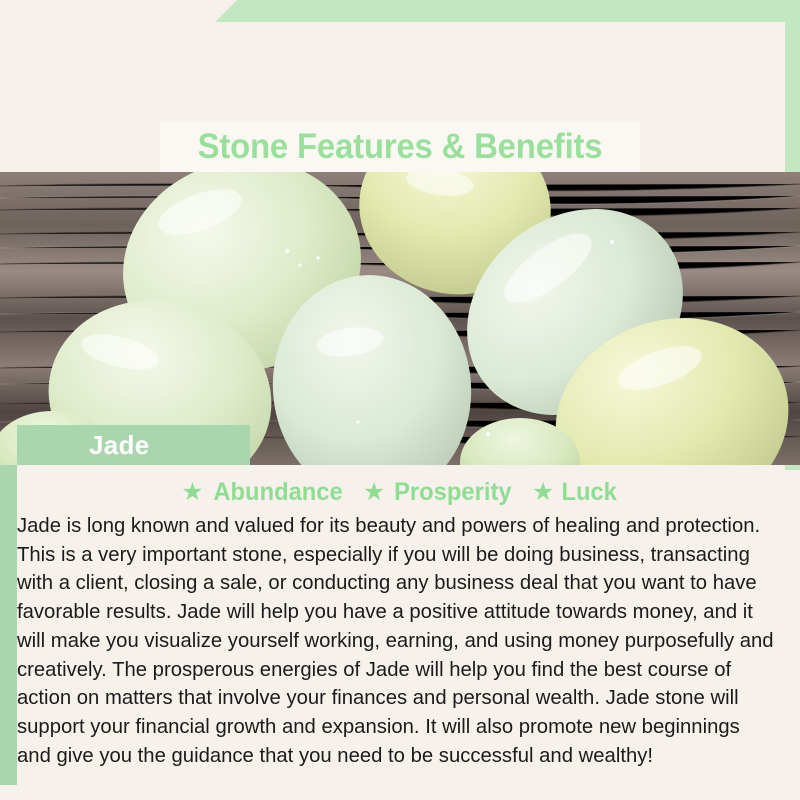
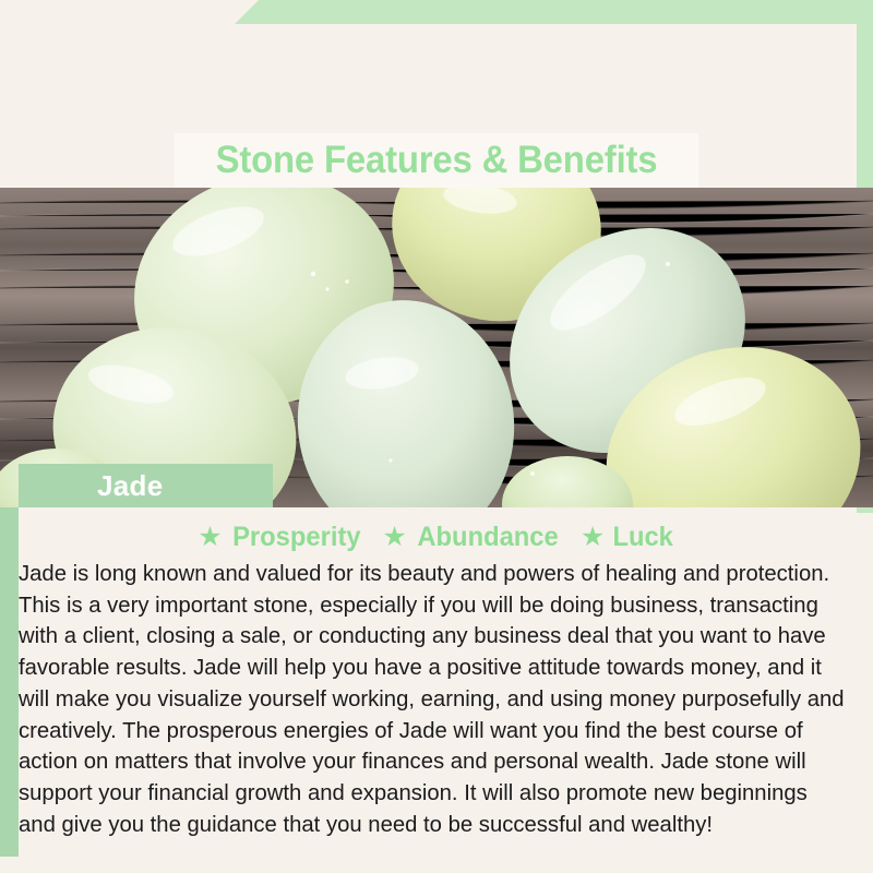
  Stone Features & Benefits
  Jade
  ★
- Abundance
+ Prosperity
  ★
- Prosperity
+ Abundance
  ★
  Luck
- Jade is long known and valued for its beauty and powers of healing and protection. This is a very important stone, especially if you will be doing business, transacting with a client, closing a sale, or conducting any business deal that you want to have favorable results. Jade will help you have a positive attitude towards money, and it will make you visualize yourself working, earning, and using money purposefully and creatively. The prosperous energies of Jade will help you find the best course of action on matters that involve your finances and personal wealth. Jade stone will support your financial growth and expansion. It will also promote new beginnings and give you the guidance that you need to be successful and wealthy!
+ Jade is long known and valued for its beauty and powers of healing and protection. This is a very important stone, especially if you will be doing business, transacting with a client, closing a sale, or conducting any business deal that you want to have favorable results. Jade will help you have a positive attitude towards money, and it will make you visualize yourself working, earning, and using money purposefully and creatively. The prosperous energies of Jade will want you find the best course of action on matters that involve your finances and personal wealth. Jade stone will support your financial growth and expansion. It will also promote new beginnings and give you the guidance that you need to be successful and wealthy!
